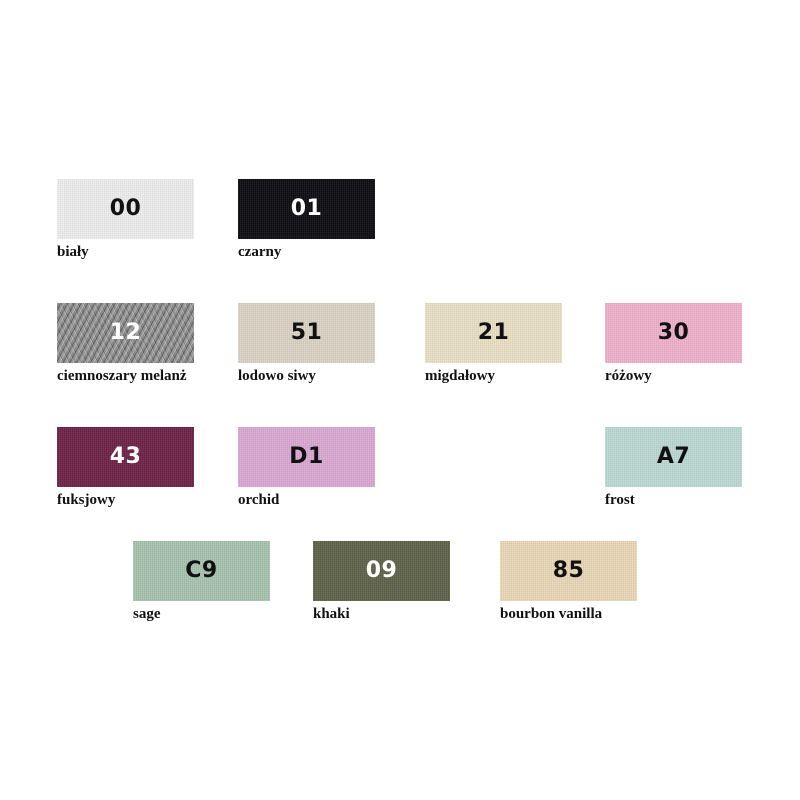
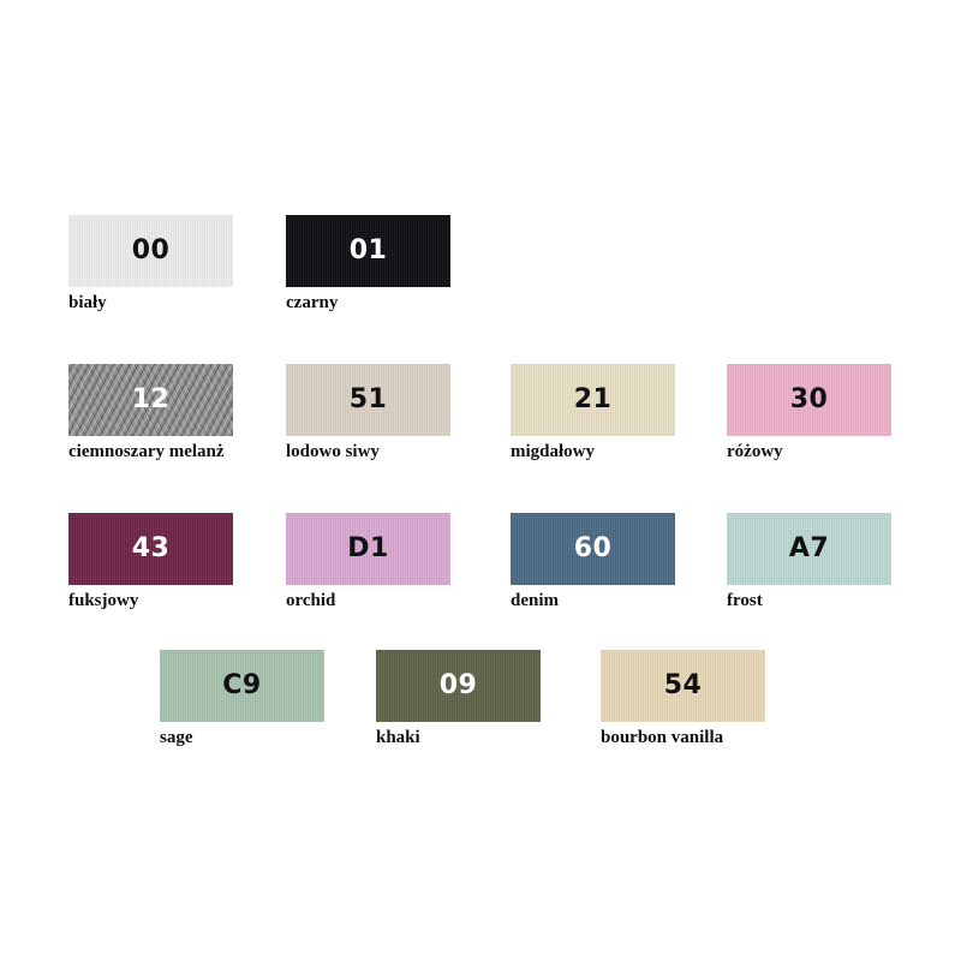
  00
  biały
  01
  czarny
  12
  ciemnoszary melanż
  51
  lodowo siwy
  21
  migdałowy
  30
  różowy
  43
  fuksjowy
  D1
  orchid
+ 60
+ denim
  A7
  frost
  C9
  sage
  09
  khaki
- 85
+ 54
  bourbon vanilla
